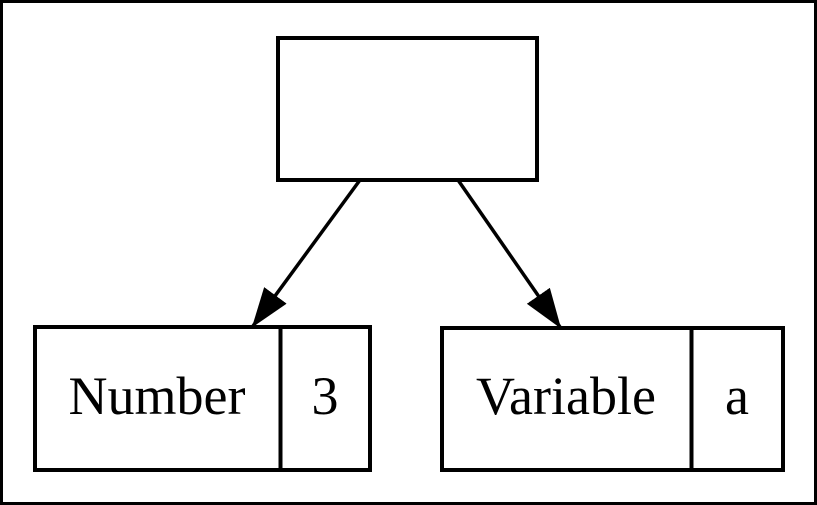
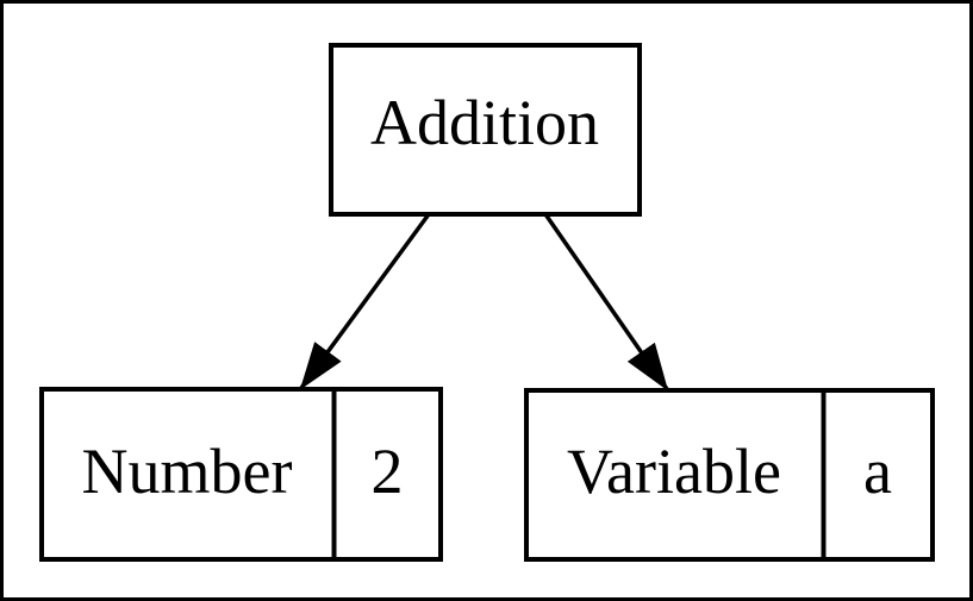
+ Addition
  Number
- 3
+ 2
  Variable
  a
